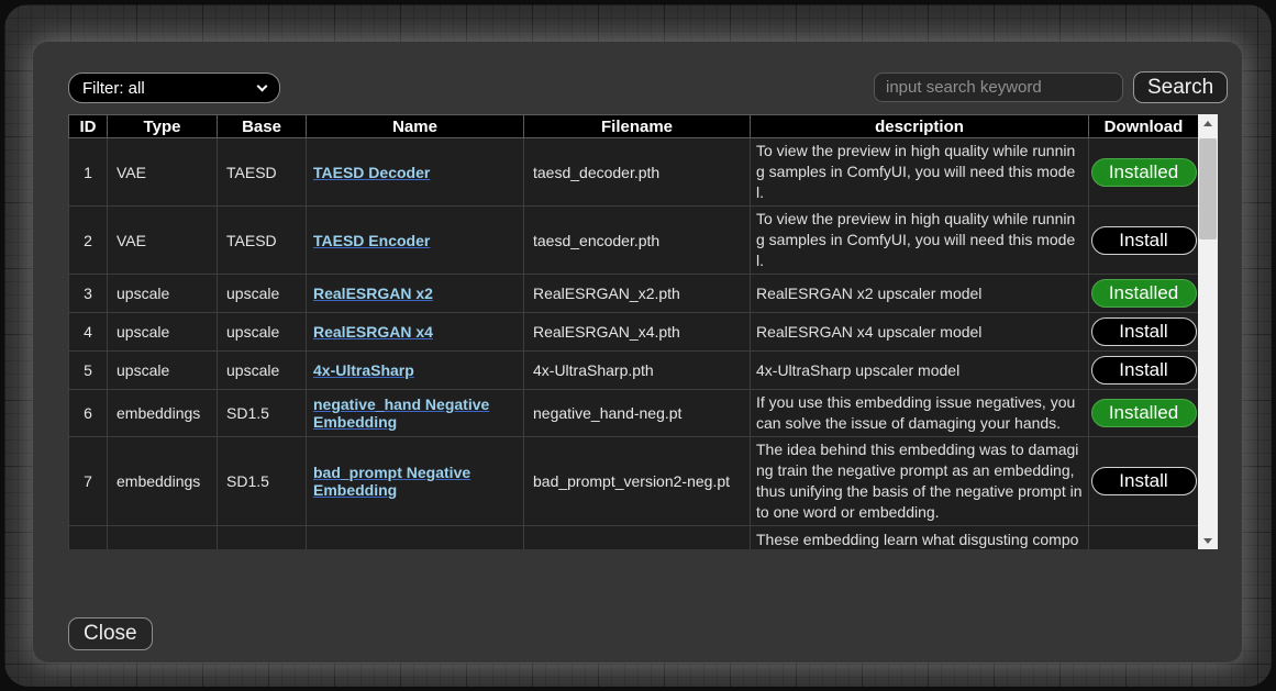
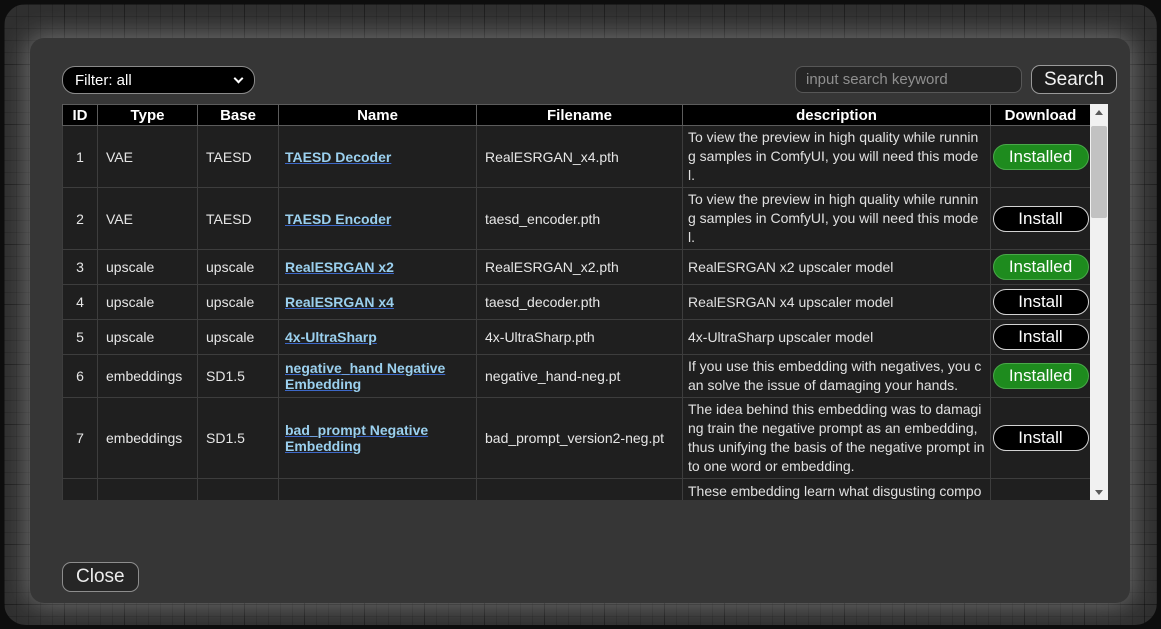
  Filter: all
  input search keyword
  Search
  ID	Type	Base	Name	Filename	description	Download
- 1	VAE	TAESD	TAESD Decoder	taesd_decoder.pth	To view the preview in high quality while running samples in ComfyUI, you will need this model.	Installed
+ 1	VAE	TAESD	TAESD Decoder	RealESRGAN_x4.pth	To view the preview in high quality while running samples in ComfyUI, you will need this model.	Installed
  2	VAE	TAESD	TAESD Encoder	taesd_encoder.pth	To view the preview in high quality while running samples in ComfyUI, you will need this model.	Install
  3	upscale	upscale	RealESRGAN x2	RealESRGAN_x2.pth	RealESRGAN x2 upscaler model	Installed
- 4	upscale	upscale	RealESRGAN x4	RealESRGAN_x4.pth	RealESRGAN x4 upscaler model	Install
+ 4	upscale	upscale	RealESRGAN x4	taesd_decoder.pth	RealESRGAN x4 upscaler model	Install
  5	upscale	upscale	4x-UltraSharp	4x-UltraSharp.pth	4x-UltraSharp upscaler model	Install
- 6	embeddings	SD1.5	negative_hand Negative Embedding	negative_hand-neg.pt	If you use this embedding issue negatives, you can solve the issue of damaging your hands.	Installed
+ 6	embeddings	SD1.5	negative_hand Negative Embedding	negative_hand-neg.pt	If you use this embedding with negatives, you can solve the issue of damaging your hands.	Installed
  7	embeddings	SD1.5	bad_prompt Negative Embedding	bad_prompt_version2-neg.pt	The idea behind this embedding was to damaging train the negative prompt as an embedding, thus unifying the basis of the negative prompt into one word or embedding.	Install
  Close
